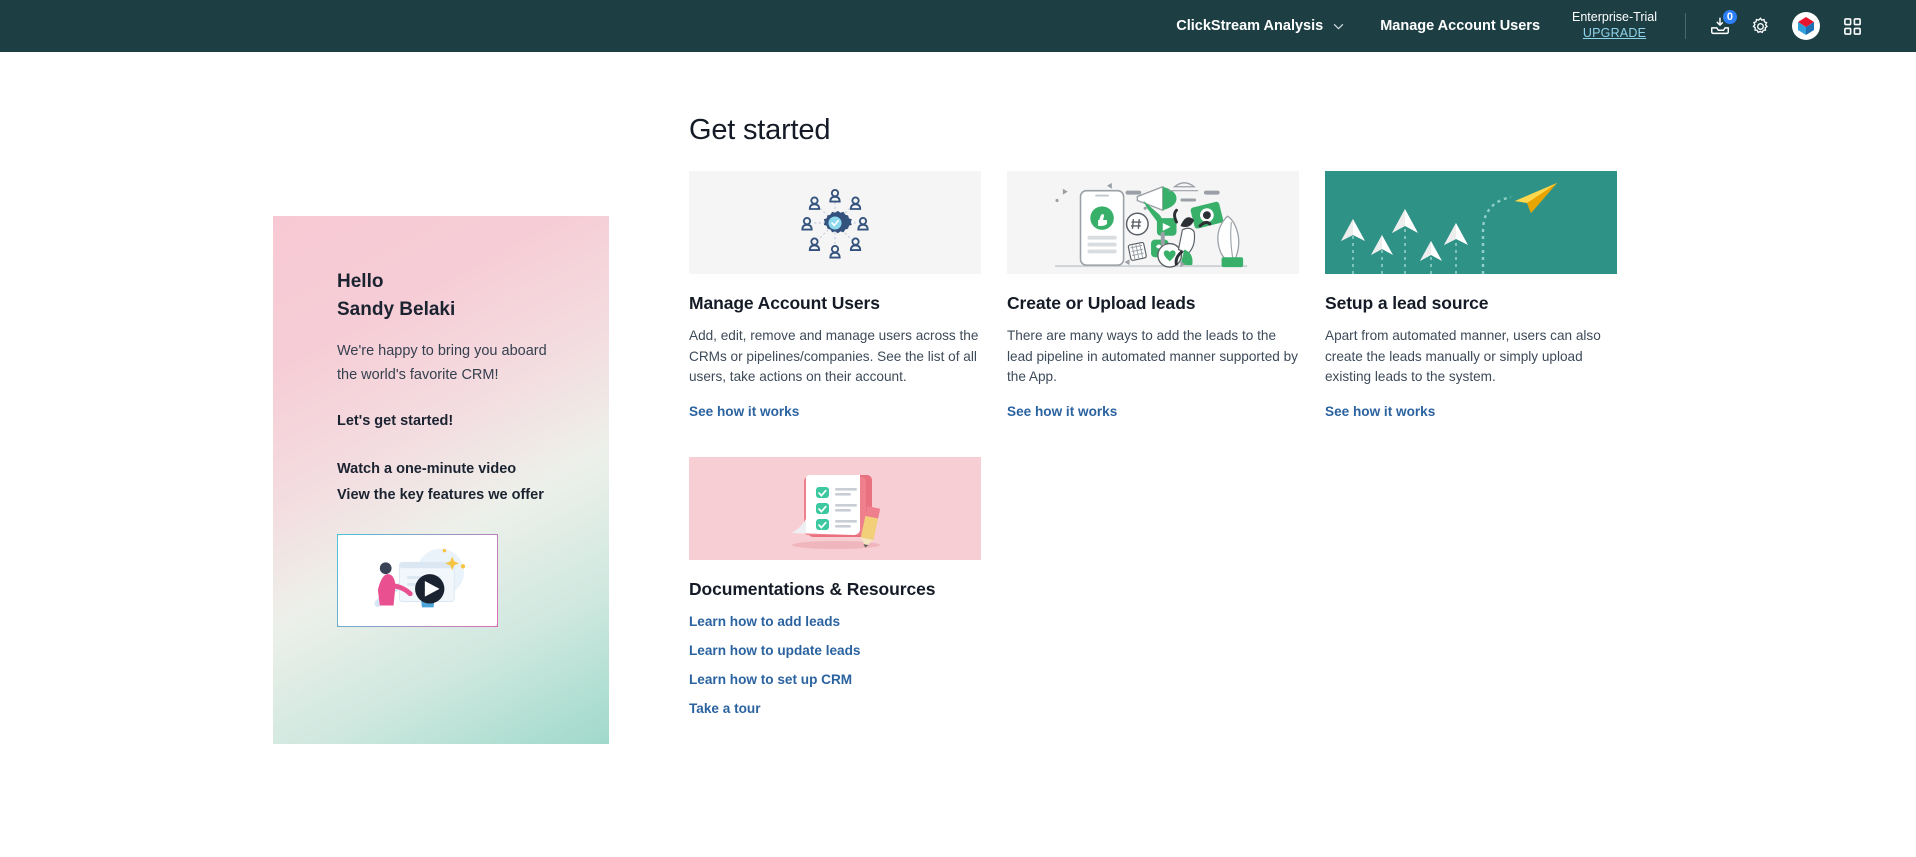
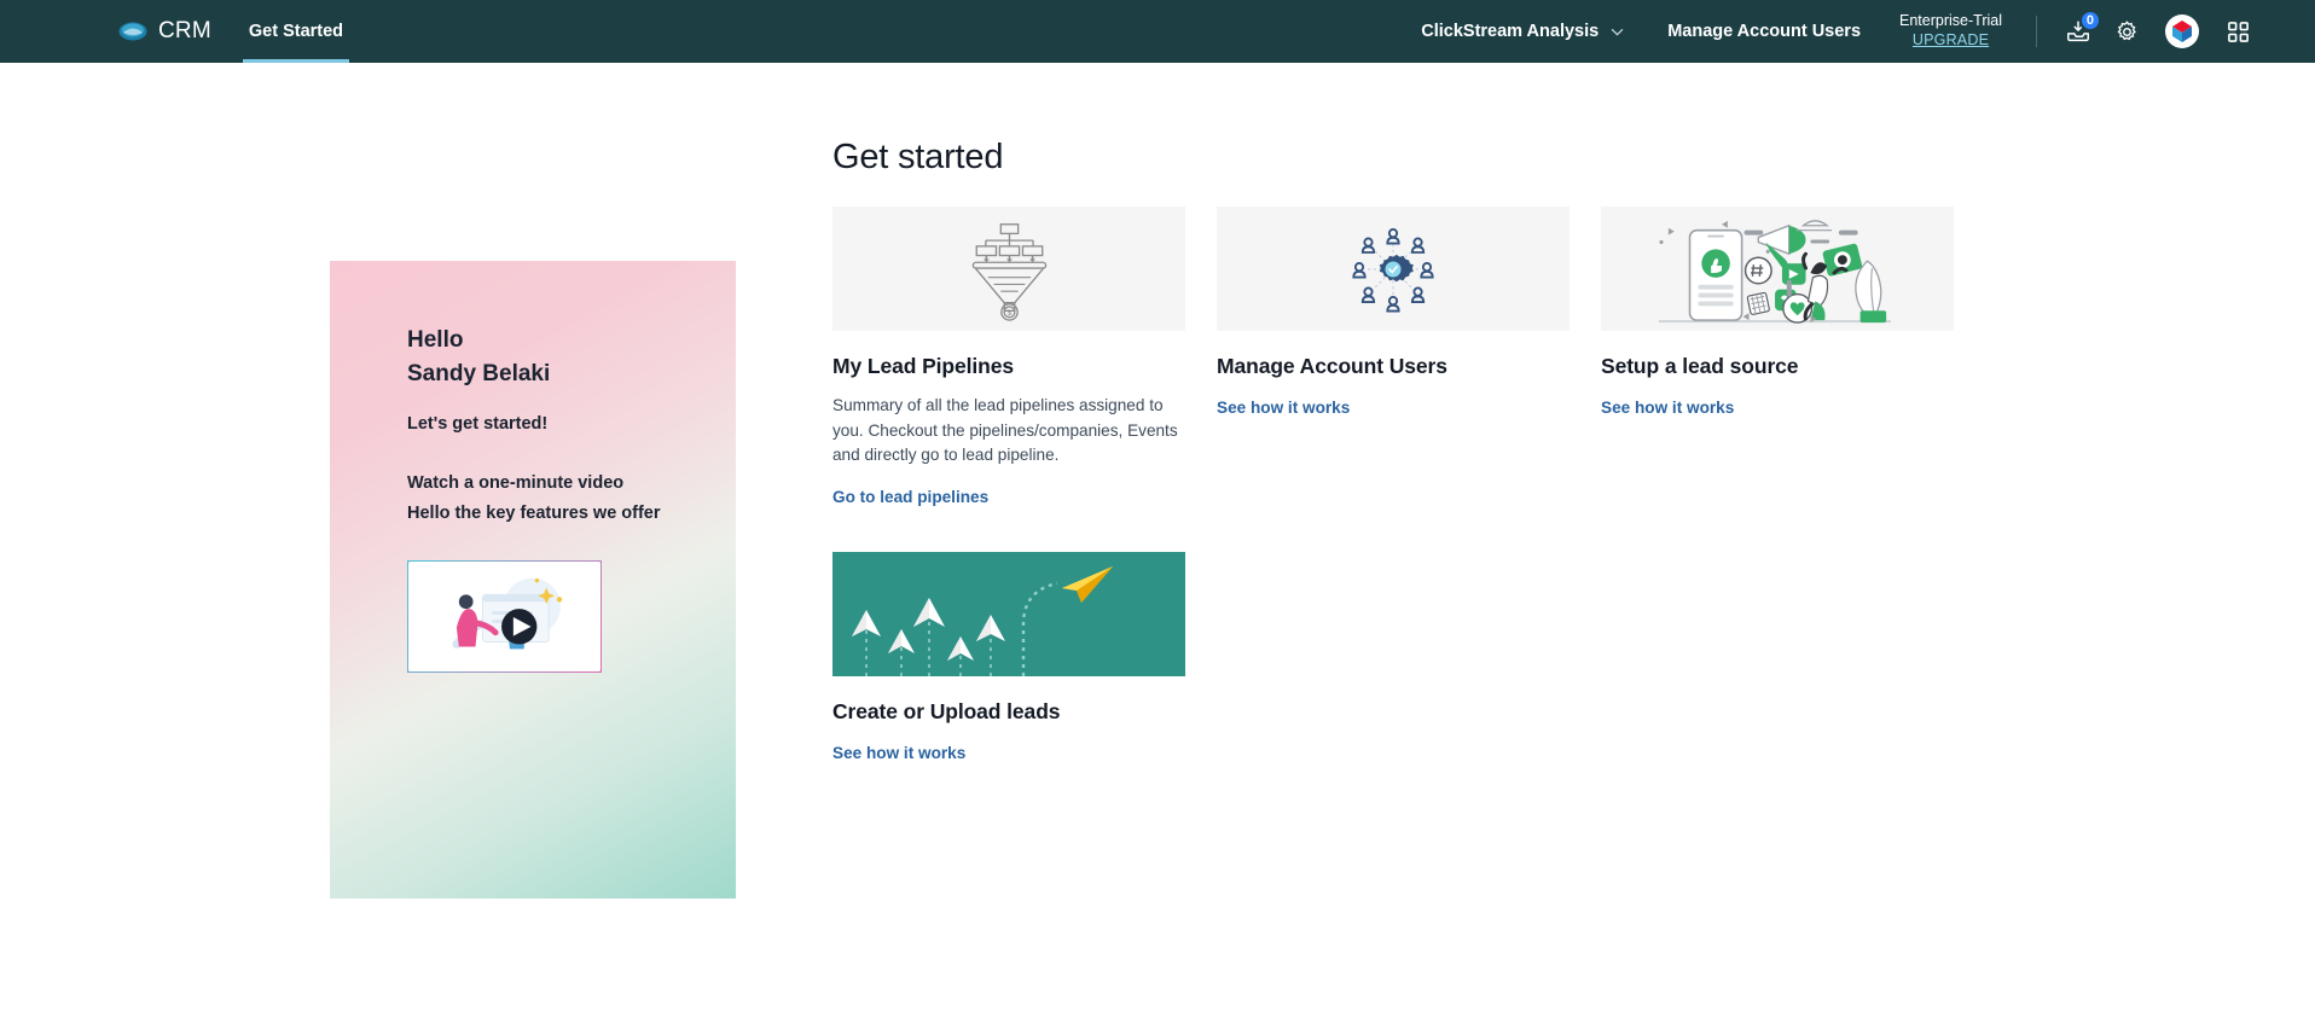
+ CRM
+ Get Started
  ClickStream Analysis
  Manage Account Users
  Enterprise-Trial
  UPGRADE
  0
  Get started
  Hello
  Sandy Belaki
- We're happy to bring you aboard the world's favorite CRM!
  Let's get started!
  Watch a one-minute video
- View the key features we offer
+ Hello the key features we offer
+ My Lead Pipelines
+ Summary of all the lead pipelines assigned to you. Checkout the pipelines/companies, Events and directly go to lead pipeline.
+ Go to lead pipelines
  Manage Account Users
- Add, edit, remove and manage users across the CRMs or pipelines/companies. See the list of all users, take actions on their account.
  See how it works
- Create or Upload leads
+ Setup a lead source
- There are many ways to add the leads to the lead pipeline in automated manner supported by the App.
  See how it works
- Setup a lead source
+ Create or Upload leads
- Apart from automated manner, users can also create the leads manually or simply upload existing leads to the system.
  See how it works
- Documentations & Resources
- Learn how to add leads
- Learn how to update leads
- Learn how to set up CRM
- Take a tour
